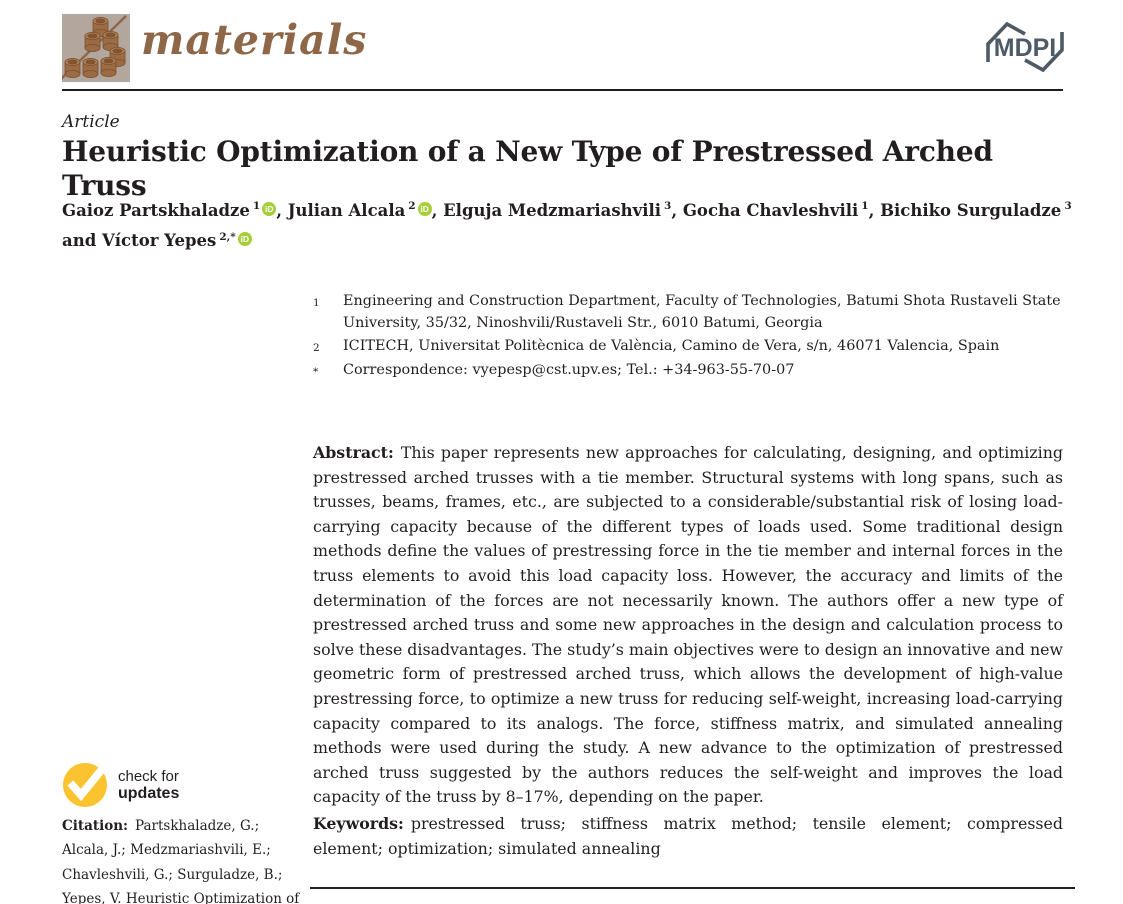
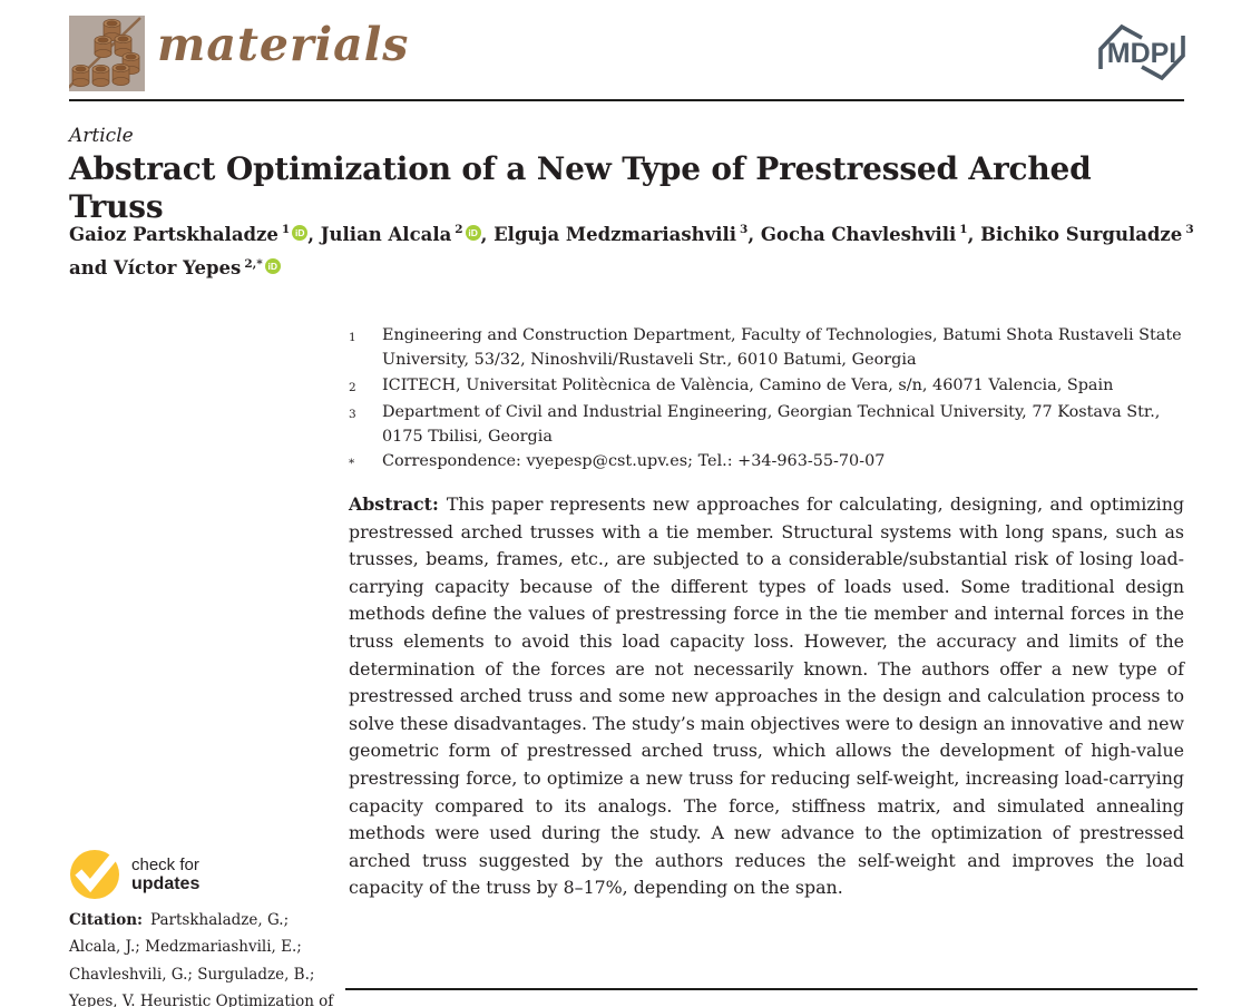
  materials
  MDPI
  Article
- Heuristic Optimization of a New Type of Prestressed Arched Truss
+ Abstract Optimization of a New Type of Prestressed Arched Truss
  Gaioz Partskhaladze 1 iD , Julian Alcala 2 iD , Elguja Medzmariashvili 3, Gocha Chavleshvili 1, Bichiko Surguladze 3
  and Víctor Yepes 2,* iD
  1
- Engineering and Construction Department, Faculty of Technologies, Batumi Shota Rustaveli State University, 35/32, Ninoshvili/Rustaveli Str., 6010 Batumi, Georgia
+ Engineering and Construction Department, Faculty of Technologies, Batumi Shota Rustaveli State University, 53/32, Ninoshvili/Rustaveli Str., 6010 Batumi, Georgia
  2
  ICITECH, Universitat Politècnica de València, Camino de Vera, s/n, 46071 Valencia, Spain
+ 3
+ Department of Civil and Industrial Engineering, Georgian Technical University, 77 Kostava Str., 0175 Tbilisi, Georgia
  *
  Correspondence: vyepesp@cst.upv.es; Tel.: +34-963-55-70-07
- Abstract: This paper represents new approaches for calculating, designing, and optimizing prestressed arched trusses with a tie member. Structural systems with long spans, such as trusses, beams, frames, etc., are subjected to a considerable/substantial risk of losing load-carrying capacity because of the different types of loads used. Some traditional design methods define the values of prestressing force in the tie member and internal forces in the truss elements to avoid this load capacity loss. However, the accuracy and limits of the determination of the forces are not necessarily known. The authors offer a new type of prestressed arched truss and some new approaches in the design and calculation process to solve these disadvantages. The study’s main objectives were to design an innovative and new geometric form of prestressed arched truss, which allows the development of high-value prestressing force, to optimize a new truss for reducing self-weight, increasing load-carrying capacity compared to its analogs. The force, stiffness matrix, and simulated annealing methods were used during the study. A new advance to the optimization of prestressed arched truss suggested by the authors reduces the self-weight and improves the load capacity of the truss by 8–17%, depending on the paper.
+ Abstract: This paper represents new approaches for calculating, designing, and optimizing prestressed arched trusses with a tie member. Structural systems with long spans, such as trusses, beams, frames, etc., are subjected to a considerable/substantial risk of losing load-carrying capacity because of the different types of loads used. Some traditional design methods define the values of prestressing force in the tie member and internal forces in the truss elements to avoid this load capacity loss. However, the accuracy and limits of the determination of the forces are not necessarily known. The authors offer a new type of prestressed arched truss and some new approaches in the design and calculation process to solve these disadvantages. The study’s main objectives were to design an innovative and new geometric form of prestressed arched truss, which allows the development of high-value prestressing force, to optimize a new truss for reducing self-weight, increasing load-carrying capacity compared to its analogs. The force, stiffness matrix, and simulated annealing methods were used during the study. A new advance to the optimization of prestressed arched truss suggested by the authors reduces the self-weight and improves the load capacity of the truss by 8–17%, depending on the span.
- Keywords: prestressed truss; stiffness matrix method; tensile element; compressed element; optimization; simulated annealing
  check for
  updates
  Citation: Partskhaladze, G.; Alcala, J.; Medzmariashvili, E.; Chavleshvili, G.; Surguladze, B.; Yepes, V. Heuristic Optimization of
